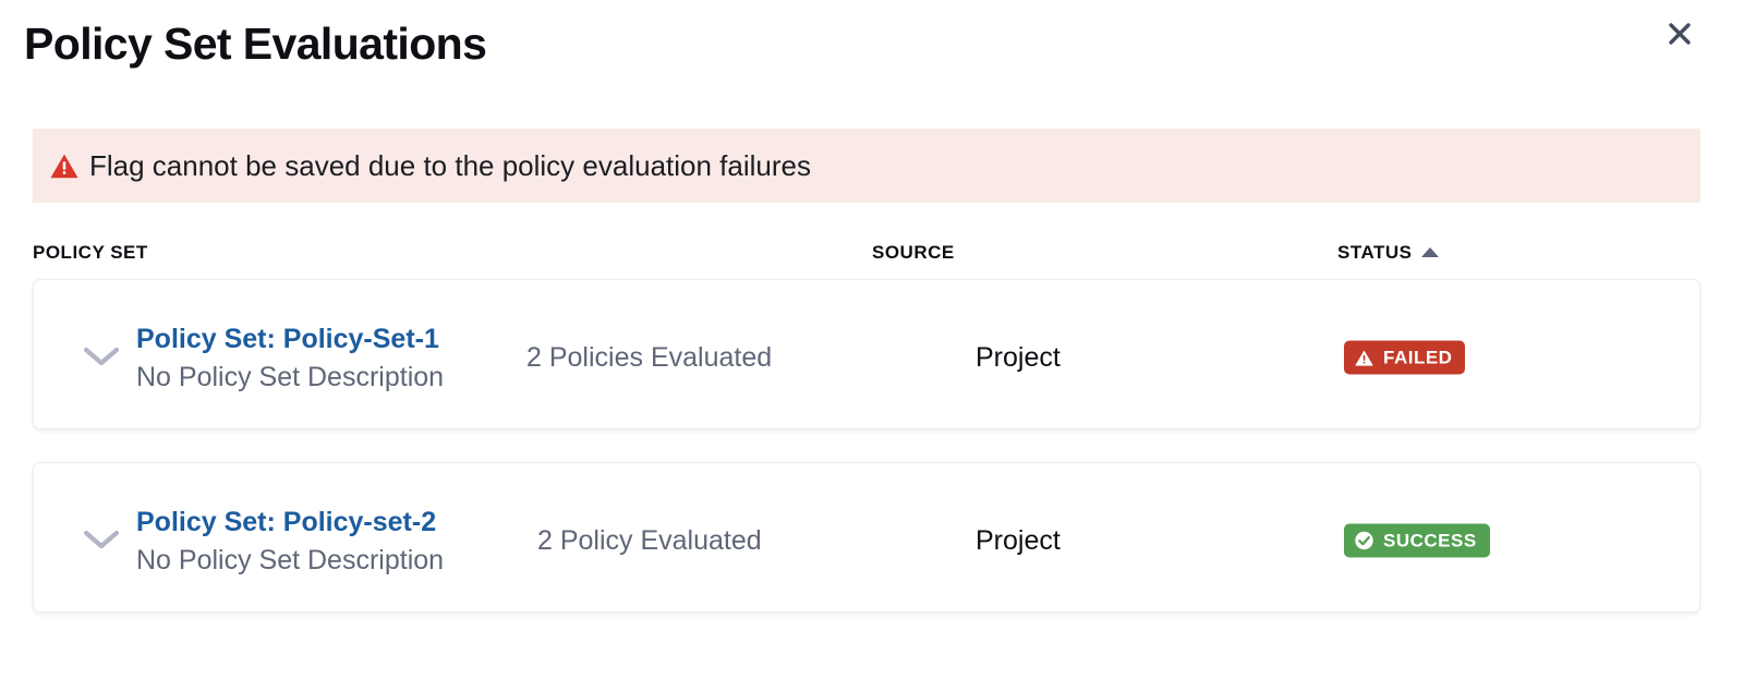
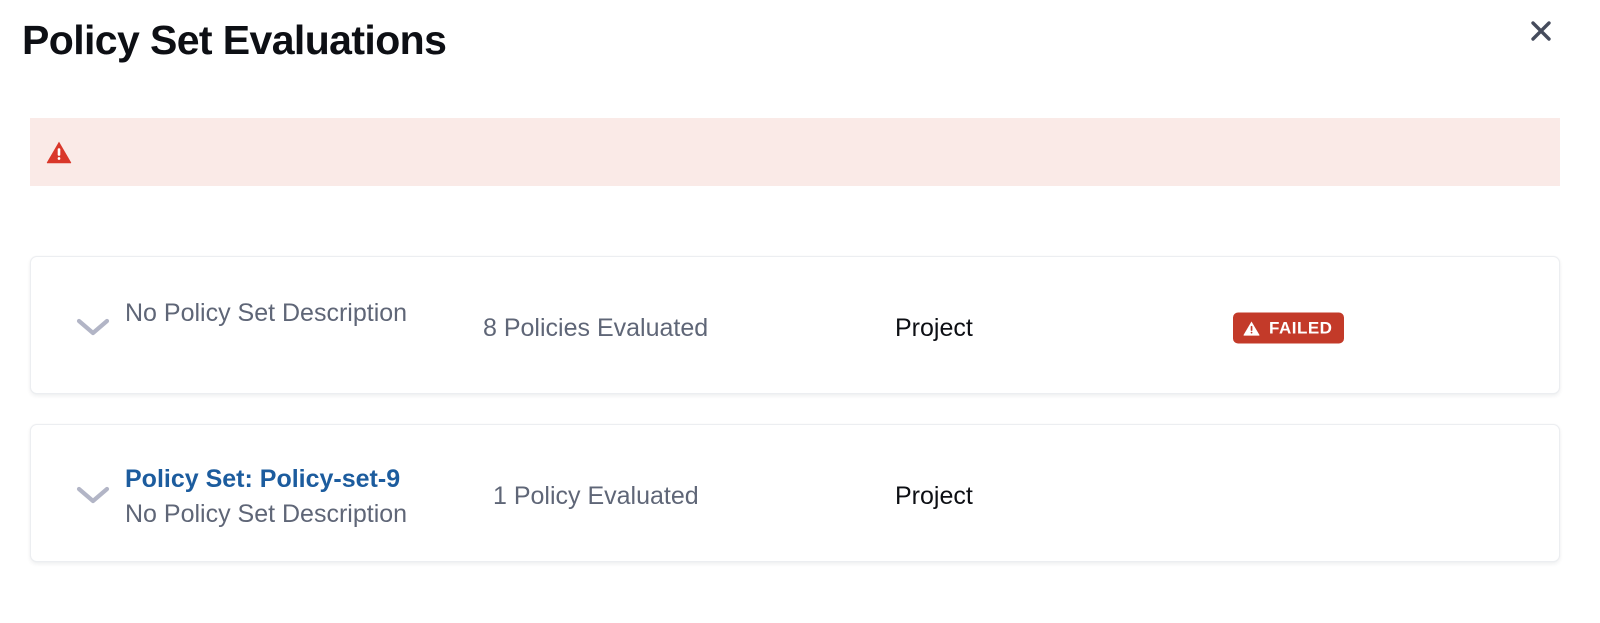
  Policy Set Evaluations
- Flag cannot be saved due to the policy evaluation failures
- POLICY SET
- SOURCE
- STATUS
- Policy Set: Policy-Set-1
  No Policy Set Description
- 2 Policies Evaluated
+ 8 Policies Evaluated
  Project
  FAILED
- Policy Set: Policy-set-2
+ Policy Set: Policy-set-9
  No Policy Set Description
- 2 Policy Evaluated
+ 1 Policy Evaluated
  Project
- SUCCESS
